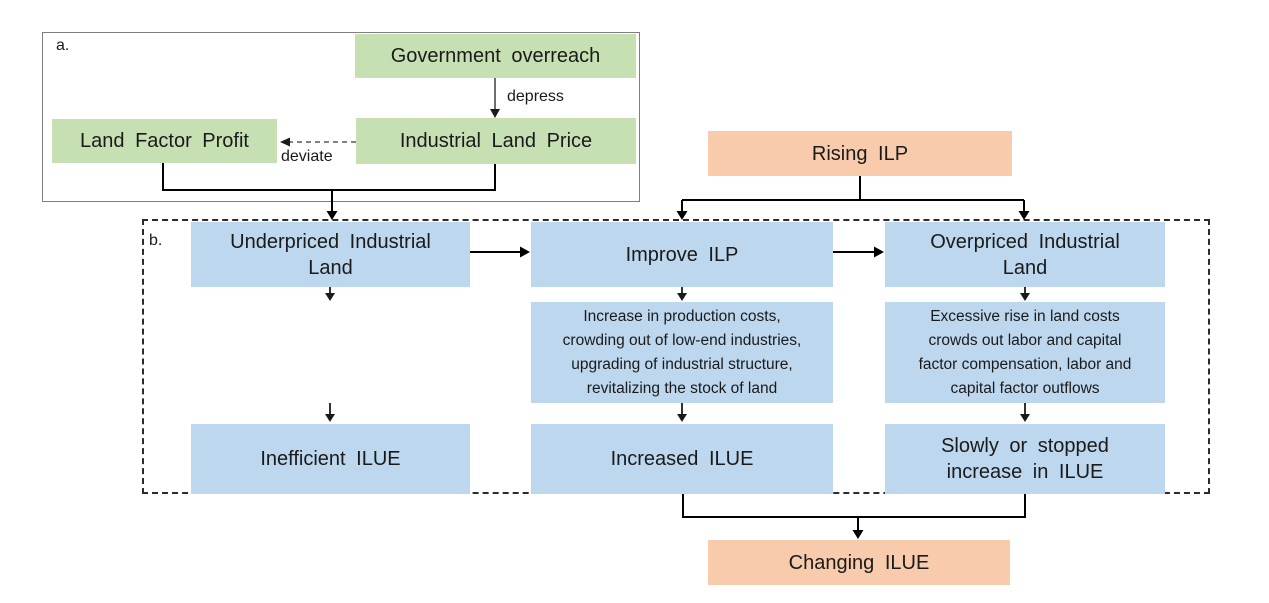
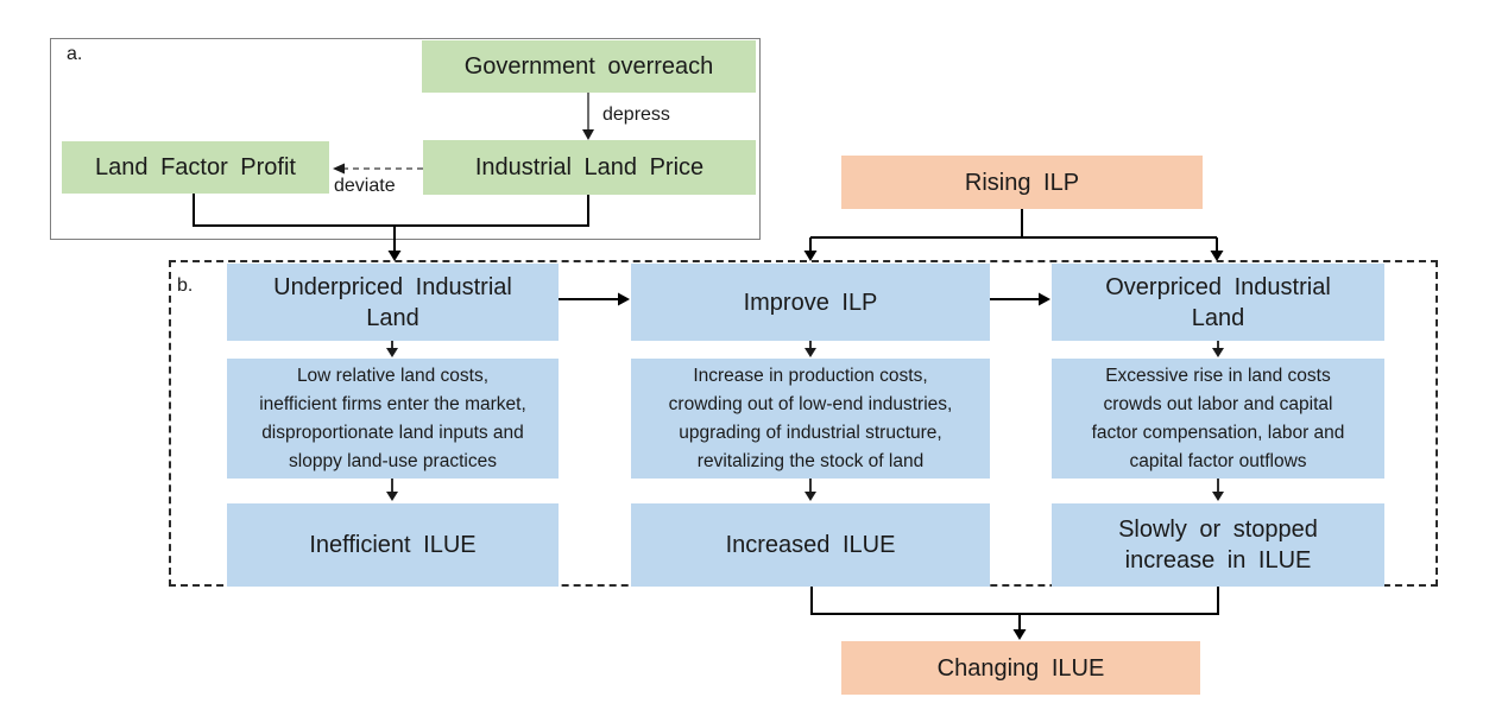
  a.
  b.
  Government overreach
  Land Factor Profit
  Industrial Land Price
  depress
  deviate
  Rising ILP
  Changing ILUE
  Underpriced Industrial
  Land
  Improve ILP
  Overpriced Industrial
  Land
+ Low relative land costs,
+ inefficient firms enter the market,
+ disproportionate land inputs and
+ sloppy land-use practices
  Increase in production costs,
  crowding out of low-end industries,
  upgrading of industrial structure,
  revitalizing the stock of land
  Excessive rise in land costs
  crowds out labor and capital
  factor compensation, labor and
  capital factor outflows
  Inefficient ILUE
  Increased ILUE
  Slowly or stopped
  increase in ILUE
